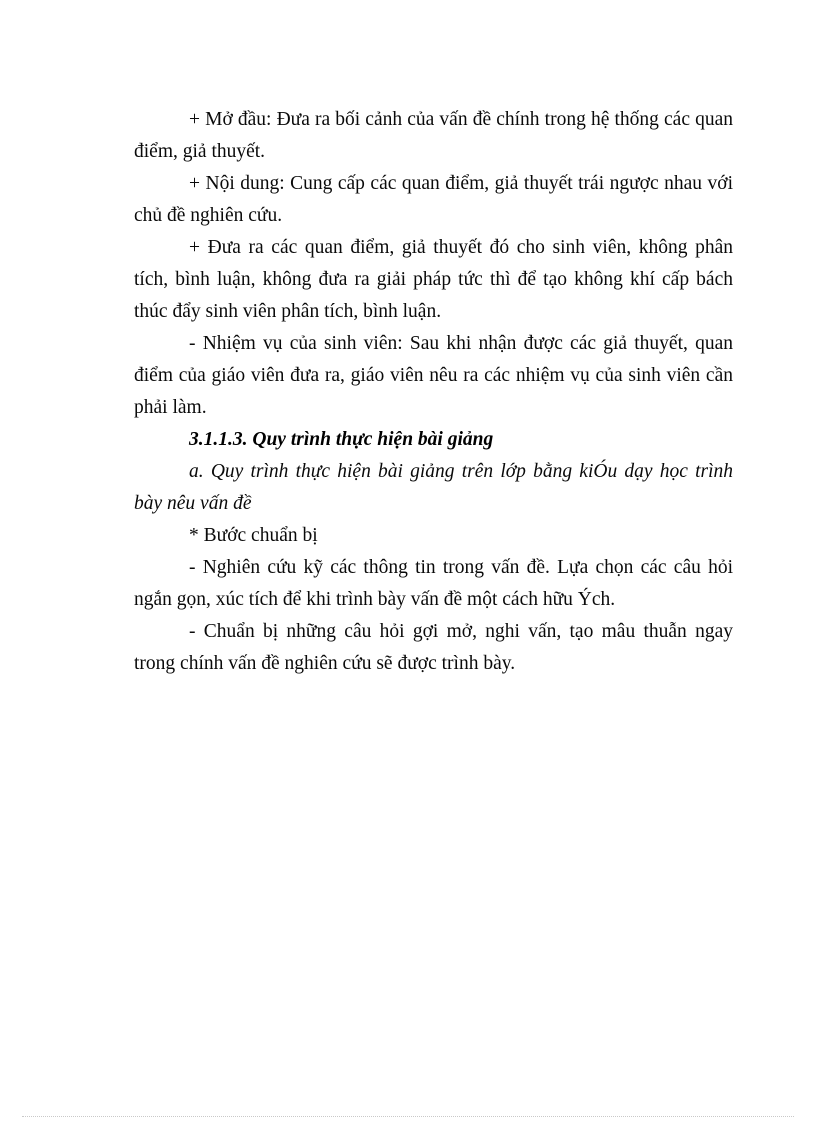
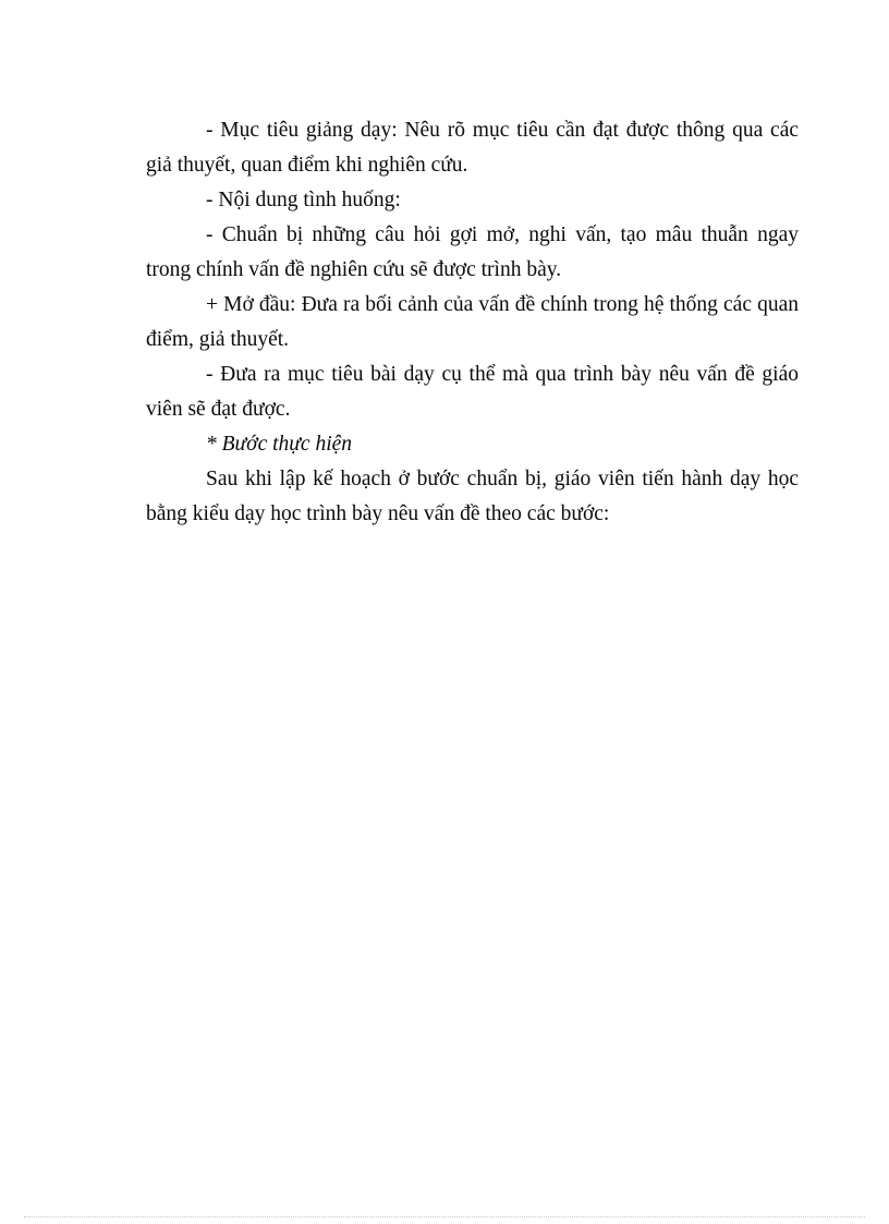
+ - Mục tiêu giảng dạy: Nêu rõ mục tiêu cần đạt được thông qua các giả thuyết, quan điểm khi nghiên cứu.
+ - Nội dung tình huống:
- + Mở đầu: Đưa ra bối cảnh của vấn đề chính trong hệ thống các quan điểm, giả thuyết.
+ - Chuẩn bị những câu hỏi gợi mở, nghi vấn, tạo mâu thuẫn ngay trong chính vấn đề nghiên cứu sẽ được trình bày.
- + Nội dung: Cung cấp các quan điểm, giả thuyết trái ngược nhau với chủ đề nghiên cứu.
- + Đưa ra các quan điểm, giả thuyết đó cho sinh viên, không phân tích, bình luận, không đưa ra giải pháp tức thì để tạo không khí cấp bách thúc đẩy sinh viên phân tích, bình luận.
- - Nhiệm vụ của sinh viên: Sau khi nhận được các giả thuyết, quan điểm của giáo viên đưa ra, giáo viên nêu ra các nhiệm vụ của sinh viên cần phải làm.
- 3.1.1.3. Quy trình thực hiện bài giảng
- a. Quy trình thực hiện bài giảng trên lớp bằng kiÓu dạy học trình bày nêu vấn đề
- * Bước chuẩn bị
- - Nghiên cứu kỹ các thông tin trong vấn đề. Lựa chọn các câu hỏi ngắn gọn, xúc tích để khi trình bày vấn đề một cách hữu Ých.
- - Chuẩn bị những câu hỏi gợi mở, nghi vấn, tạo mâu thuẫn ngay trong chính vấn đề nghiên cứu sẽ được trình bày.
+ + Mở đầu: Đưa ra bối cảnh của vấn đề chính trong hệ thống các quan điểm, giả thuyết.
+ - Đưa ra mục tiêu bài dạy cụ thể mà qua trình bày nêu vấn đề giáo viên sẽ đạt được.
+ * Bước thực hiện
+ Sau khi lập kế hoạch ở bước chuẩn bị, giáo viên tiến hành dạy học bằng kiểu dạy học trình bày nêu vấn đề theo các bước:
